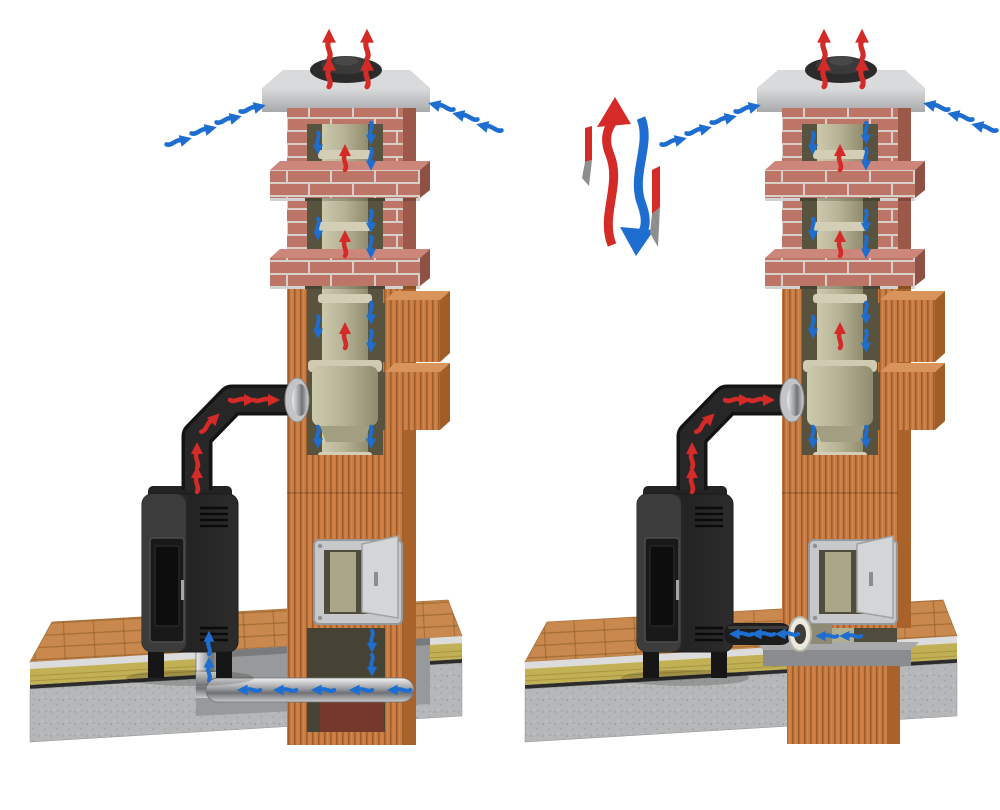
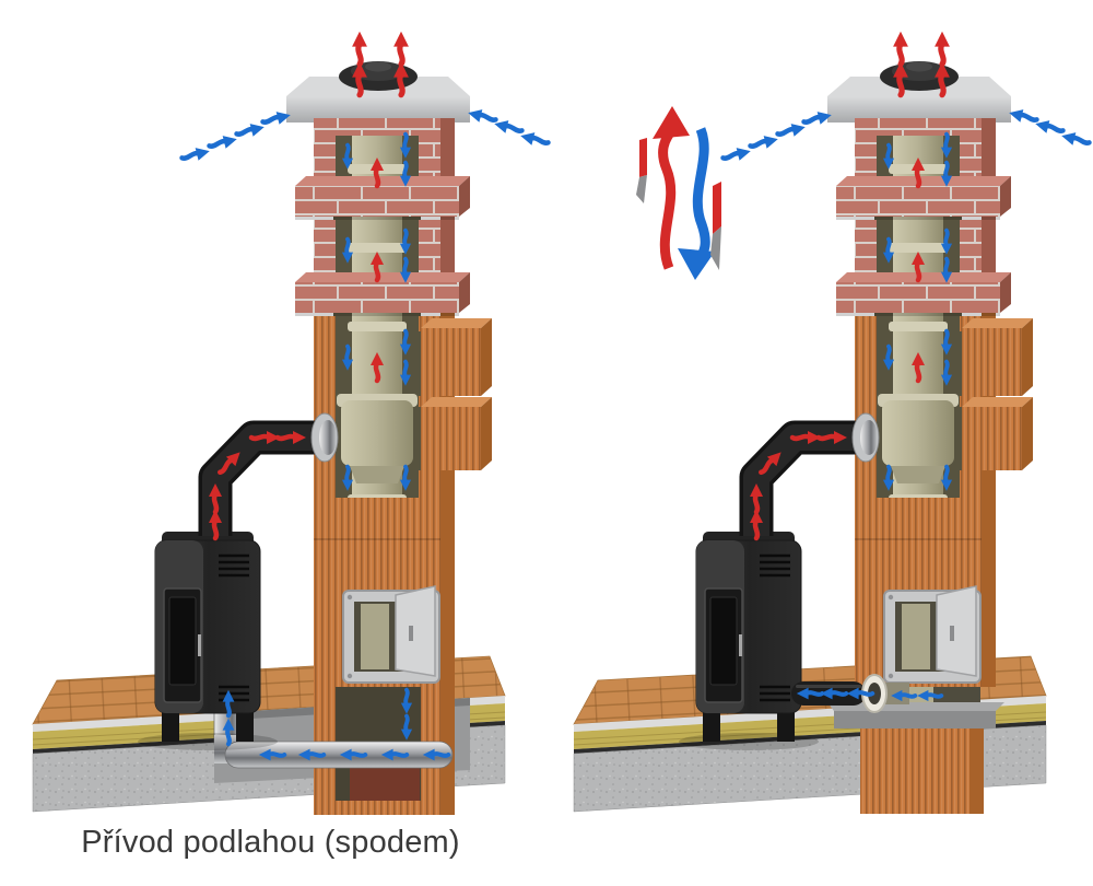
+ Přívod podlahou (spodem)
